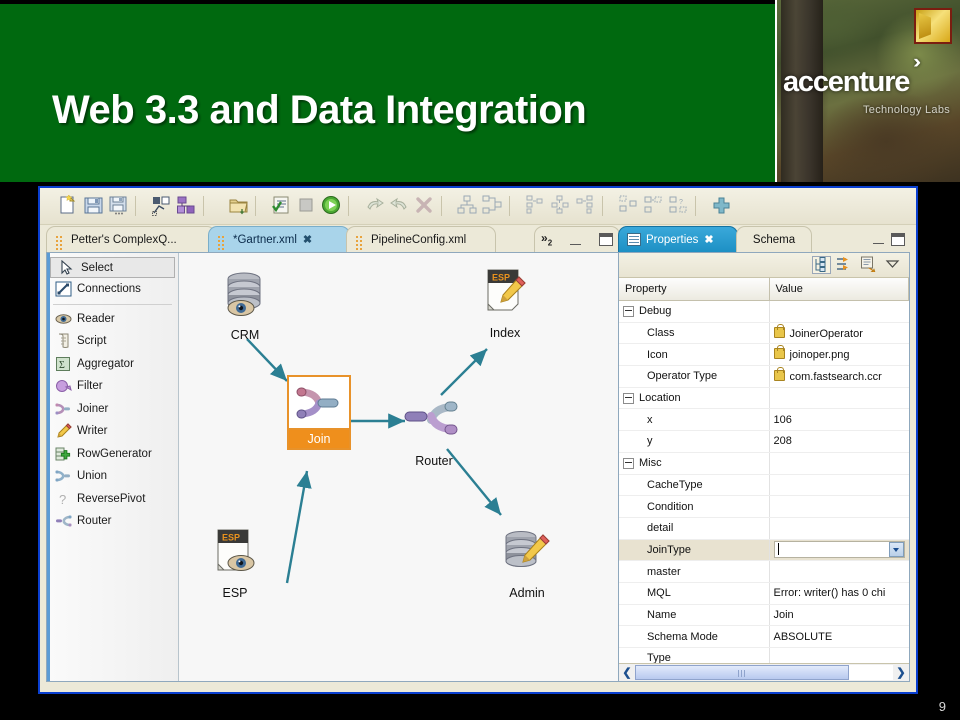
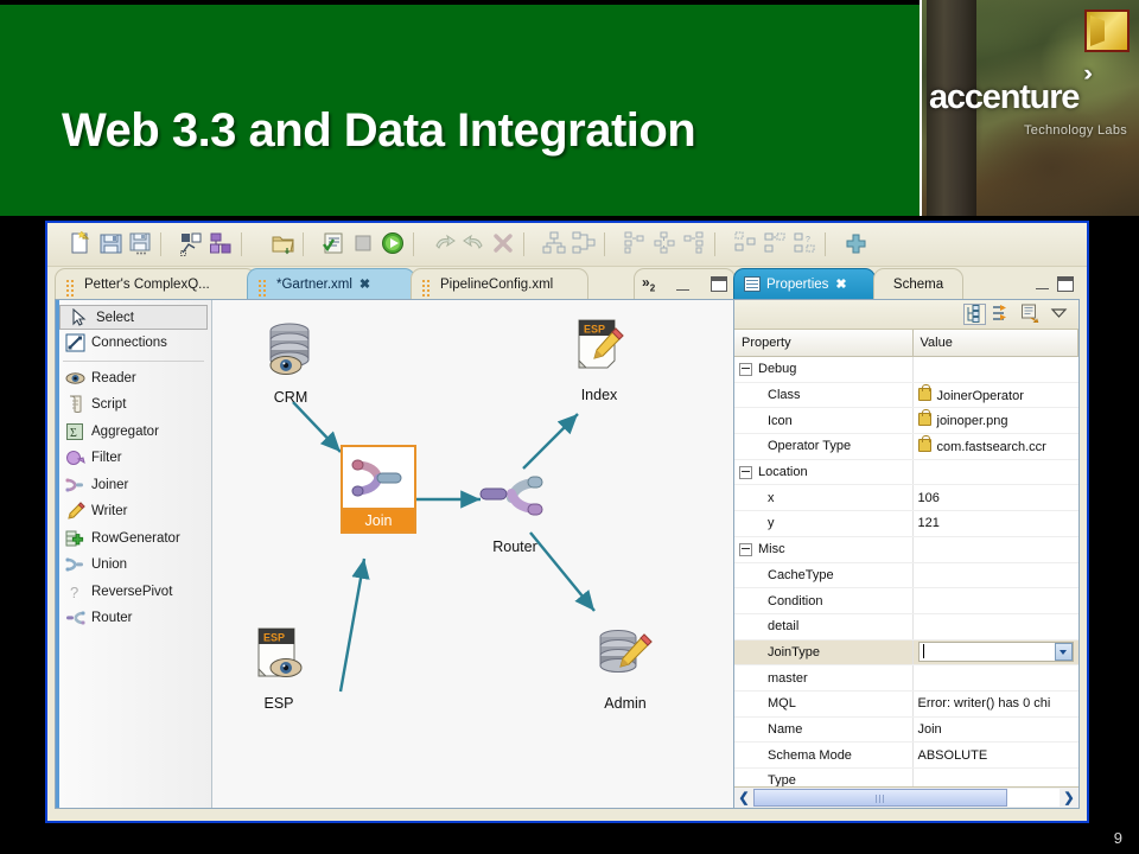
  Web 3.3 and Data Integration
  ›
  accenture
  Technology Labs
  Petter's ComplexQ...
  *Gartner.xml
  ✖
  PipelineConfig.xml
  »2
  Select
  Connections
  Reader
  Script
  Σ
  Aggregator
  Filter
  Joiner
  Writer
  RowGenerator
  Union
  ?
  ReversePivot
  Router
  CRM
  ESP
  Index
  Join
  Router
  ESP
  ESP
  Admin
  Properties
  ✖
  Schema
  Property	Value
  Debug
  Class	JoinerOperator
  Icon	joinoper.png
  Operator Type	com.fastsearch.ccr
  Location
  x	106
- y	208
+ y	121
  Misc
  CacheType
  Condition
  detail
  JoinType
  master
  MQL	Error: writer() has 0 chi
  Name	Join
  Schema Mode	ABSOLUTE
  Type
  ❮
  ❯
  9
